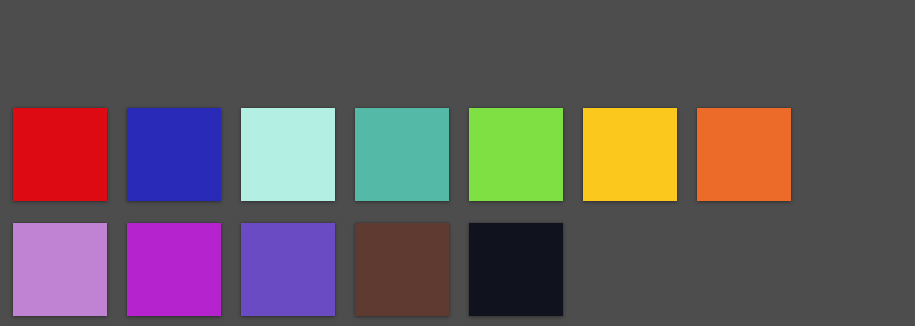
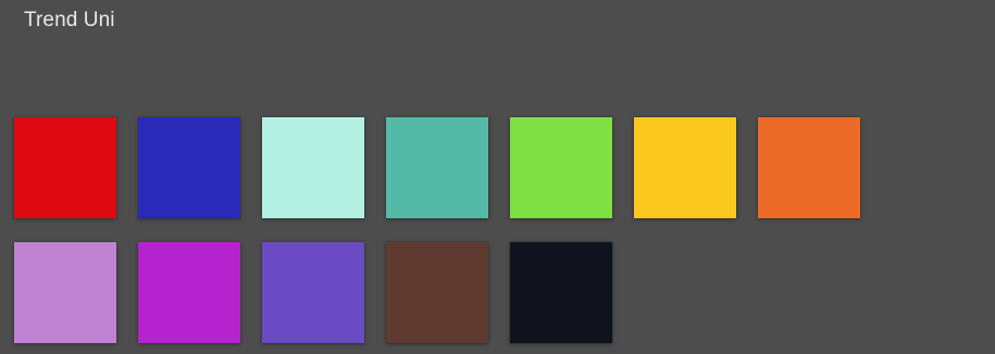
+ Trend Uni
